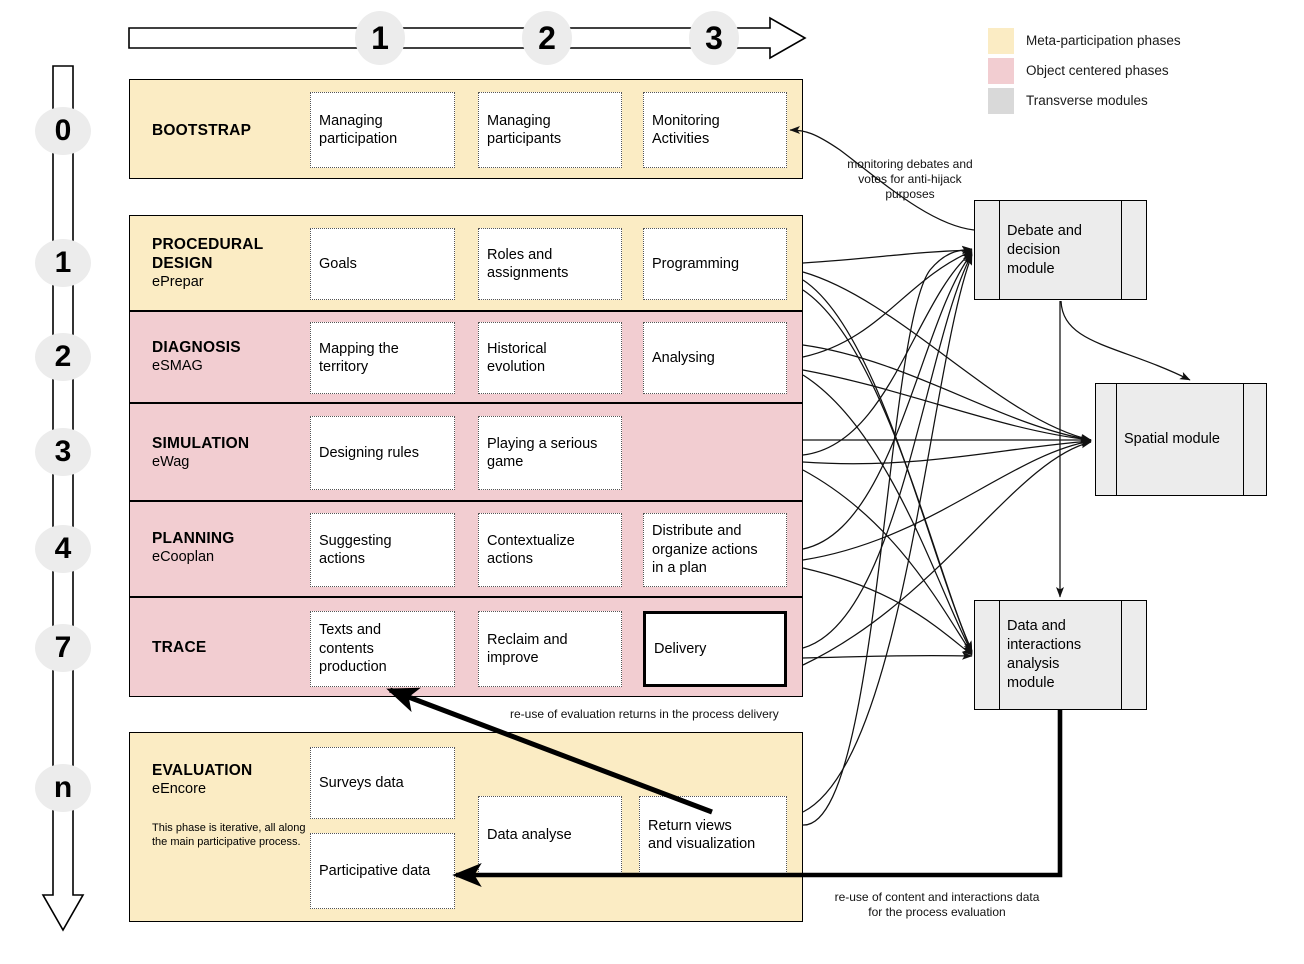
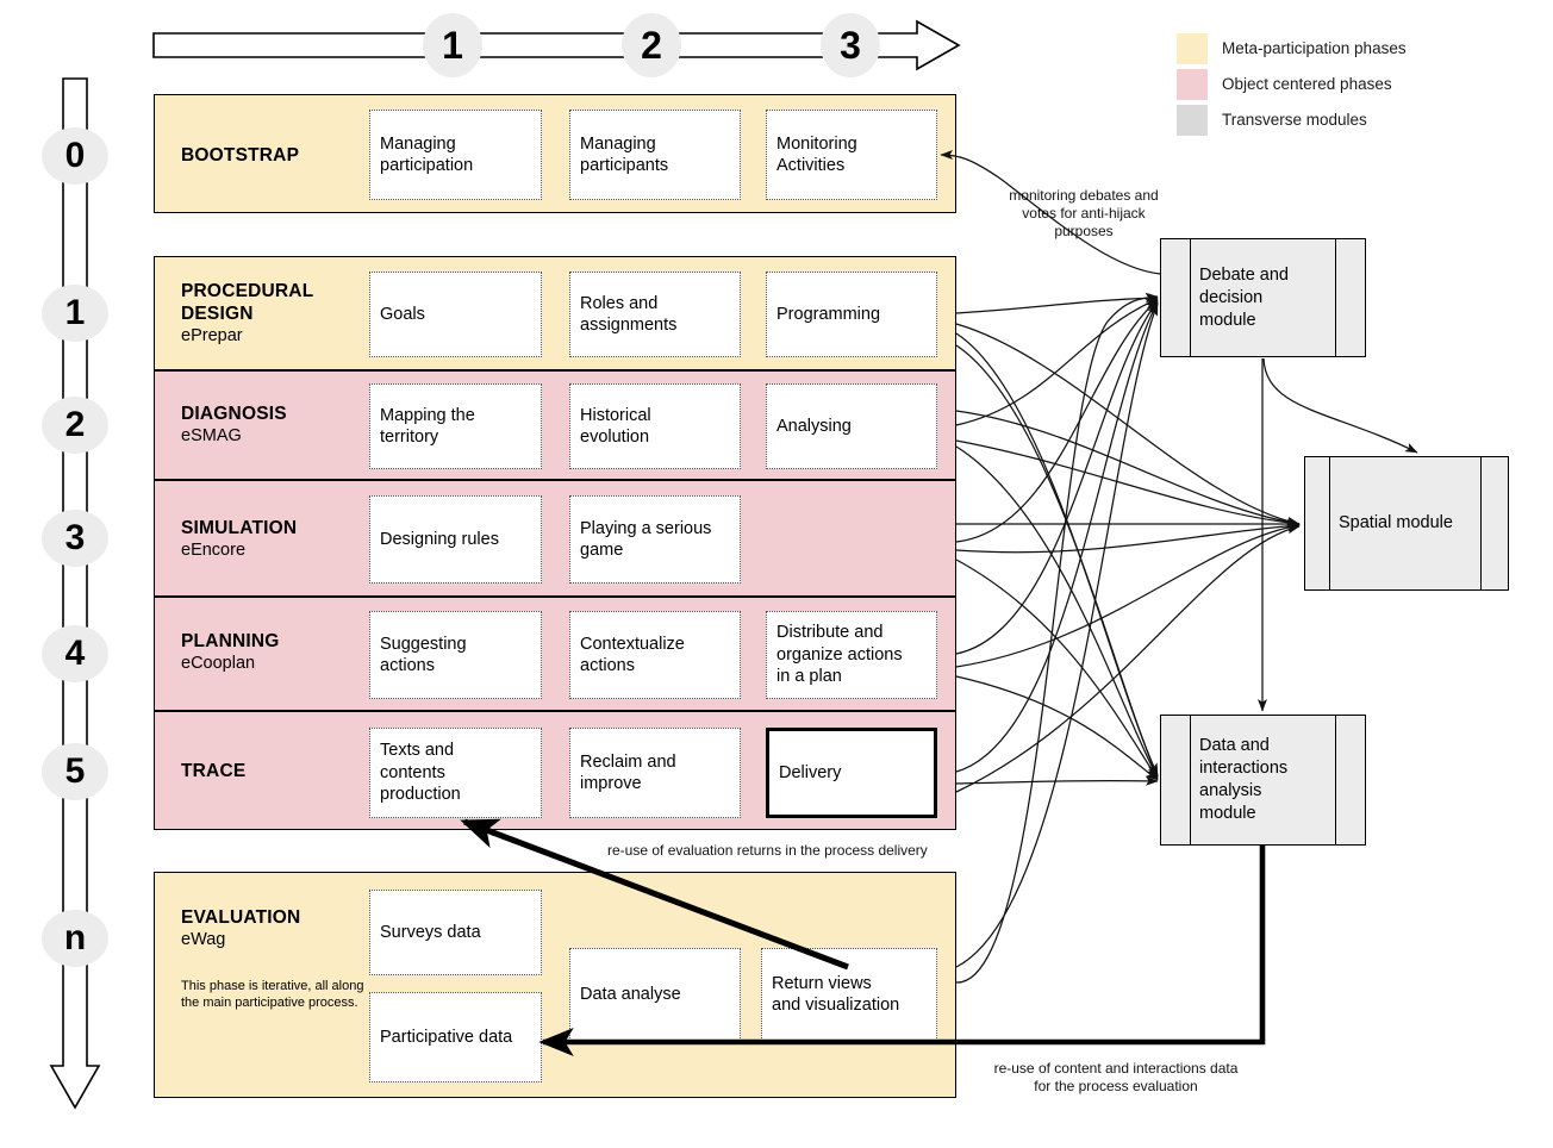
  Meta-participation phases
  Object centered phases
  Transverse modules
  1
  2
  3
  0
  1
  2
  3
  4
- 7
+ 5
  n
  BOOTSTRAP
  Managing
  participation
  Managing
  participants
  Monitoring
  Activities
  PROCEDURAL
  DESIGN
  ePrepar
  Goals
  Roles and
  assignments
  Programming
  DIAGNOSIS
  eSMAG
  Mapping the
  territory
  Historical
  evolution
  Analysing
  SIMULATION
- eWag
+ eEncore
  Designing rules
  Playing a serious
  game
  PLANNING
  eCooplan
  Suggesting
  actions
  Contextualize
  actions
  Distribute and
  organize actions
  in a plan
  TRACE
  Texts and
  contents
  production
  Reclaim and
  improve
  Delivery
  EVALUATION
- eEncore
+ eWag
  This phase is iterative, all along the main participative process.
  Surveys data
  Participative data
  Data analyse
  Return views
  and visualization
  Debate and
  decision
  module
  Spatial module
  Data and
  interactions
  analysis
  module
  monitoring debates and
  votes for anti-hijack
  purposes
  re-use of evaluation returns in the process delivery
  re-use of content and interactions data
  for the process evaluation
